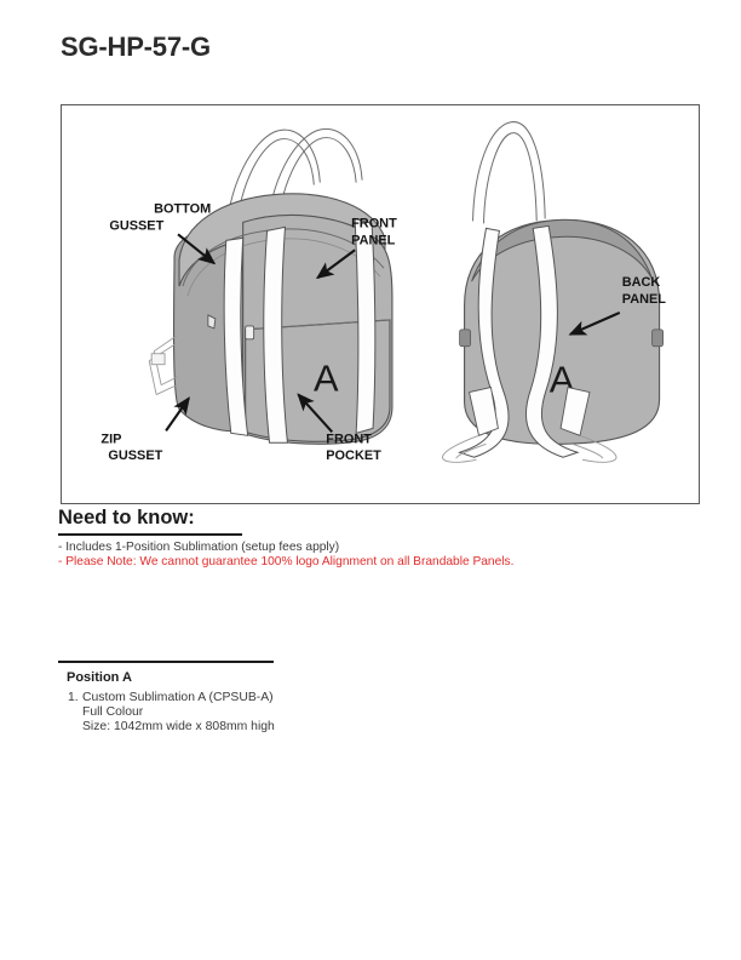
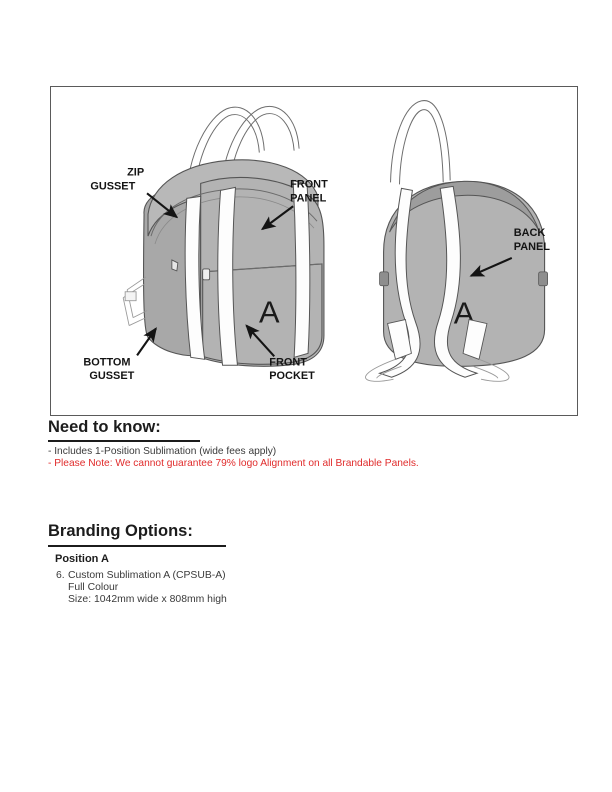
- SG-HP-57-G
  A
  A
- BOTTOM
+ ZIP
  GUSSET
  FRONT
  PANEL
  BACK
  PANEL
- ZIP
+ BOTTOM
  GUSSET
  FRONT
  POCKET
  Need to know:
- - Includes 1-Position Sublimation (setup fees apply)
+ - Includes 1-Position Sublimation (wide fees apply)
- - Please Note: We cannot guarantee 100% logo Alignment on all Brandable Panels.
+ - Please Note: We cannot guarantee 79% logo Alignment on all Brandable Panels.
+ Branding Options:
  Position A
- 1. Custom Sublimation A (CPSUB-A)
+ 6. Custom Sublimation A (CPSUB-A)
  Full Colour
  Size: 1042mm wide x 808mm high
